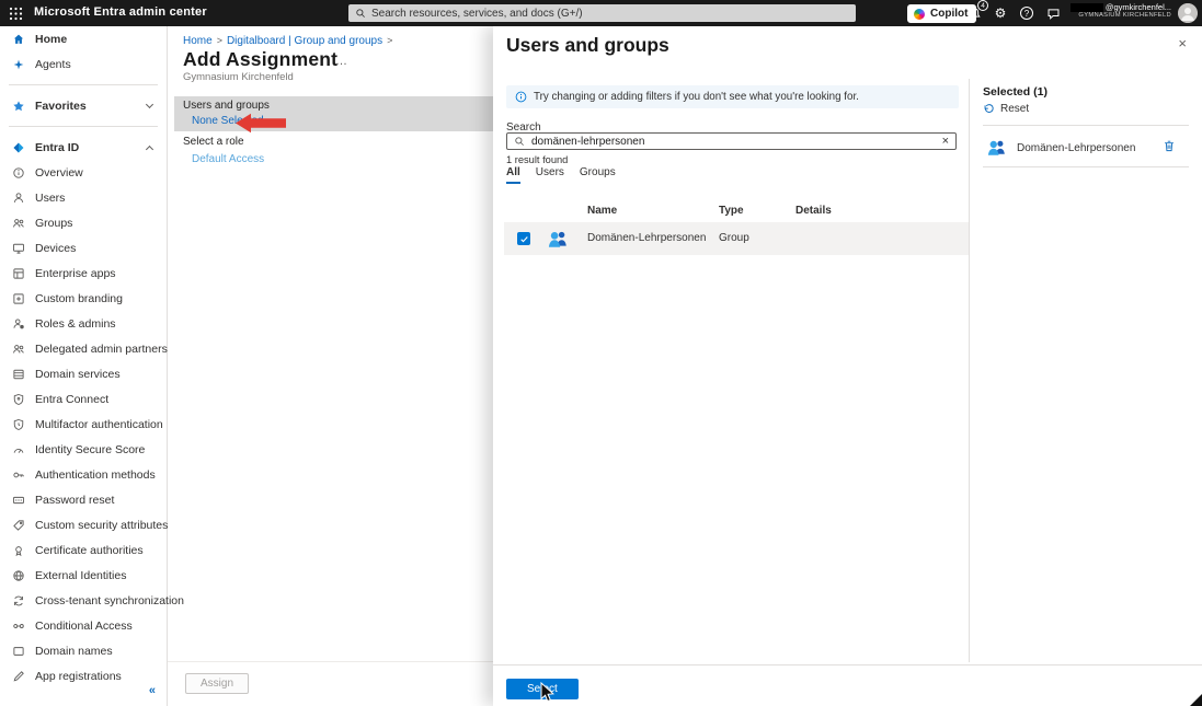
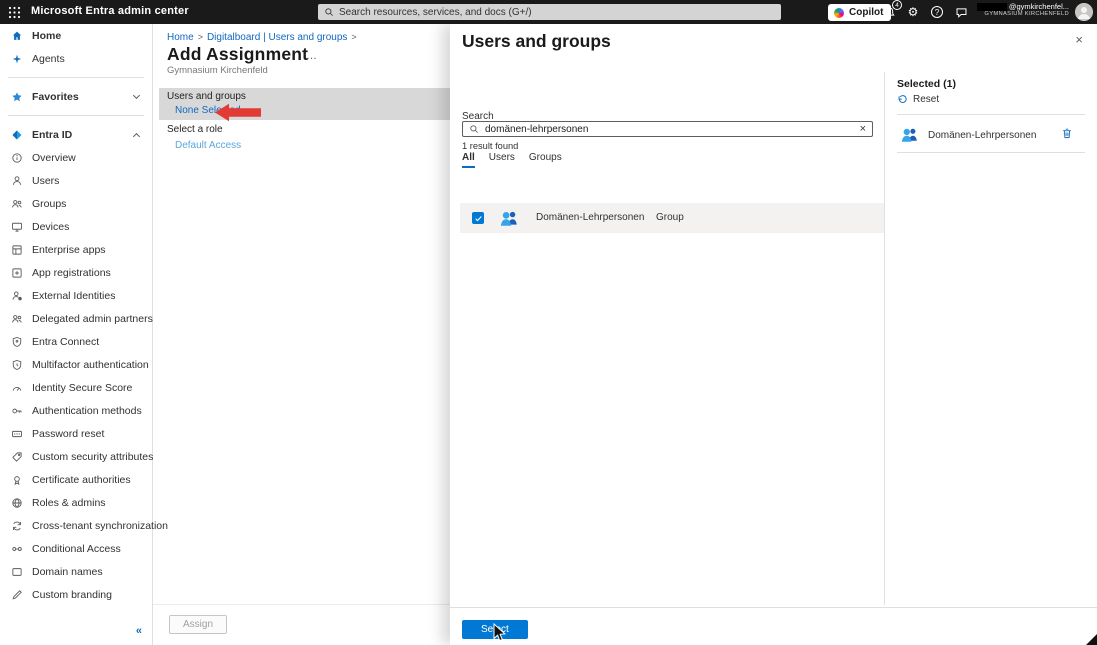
  Microsoft Entra admin center
  Search resources, services, and docs (G+/)
  Copilot
  ⚙
  ?
  @gymkirchenfel...
  Home
  Agents
  Favorites
  Entra ID
  Overview
  Users
  Groups
  Devices
  Enterprise apps
- Custom branding
+ App registrations
- Roles & admins
+ External Identities
  Delegated admin partners
- Domain services
  Entra Connect
  Multifactor authentication
  Identity Secure Score
  Authentication methods
  Password reset
  Custom security attributes
  Certificate authorities
- External Identities
+ Roles & admins
  Cross-tenant synchronization
  Conditional Access
  Domain names
- App registrations
+ Custom branding
  «
- Home > Digitalboard | Group and groups >
+ Home > Digitalboard | Users and groups >
  Add Assignment
  …
  Gymnasium Kirchenfeld
  Users and groups
  Select a role
  Default Access
  Assign
  Users and groups
  ×
- Try changing or adding filters if you don't see what you're looking for.
  Search
  domänen-lehrpersonen
  ×
  1 result found
  All
  Users
  Groups
- Name
- Type
- Details
  Domänen-Lehrpersonen
  Group
  Selected (1)
  Reset
  Domänen-Lehrpersonen
